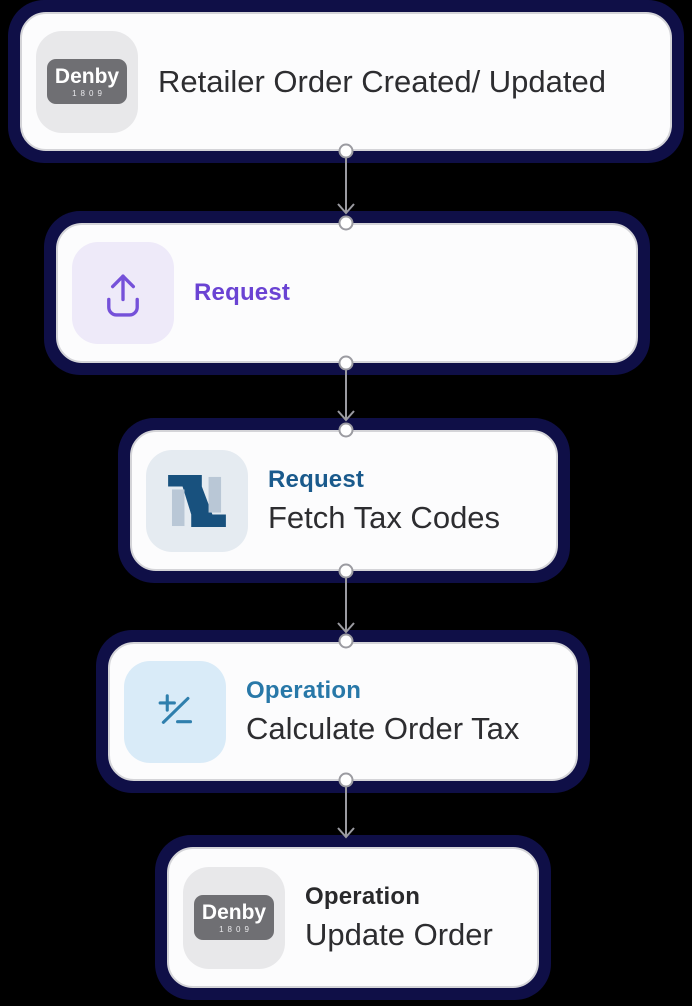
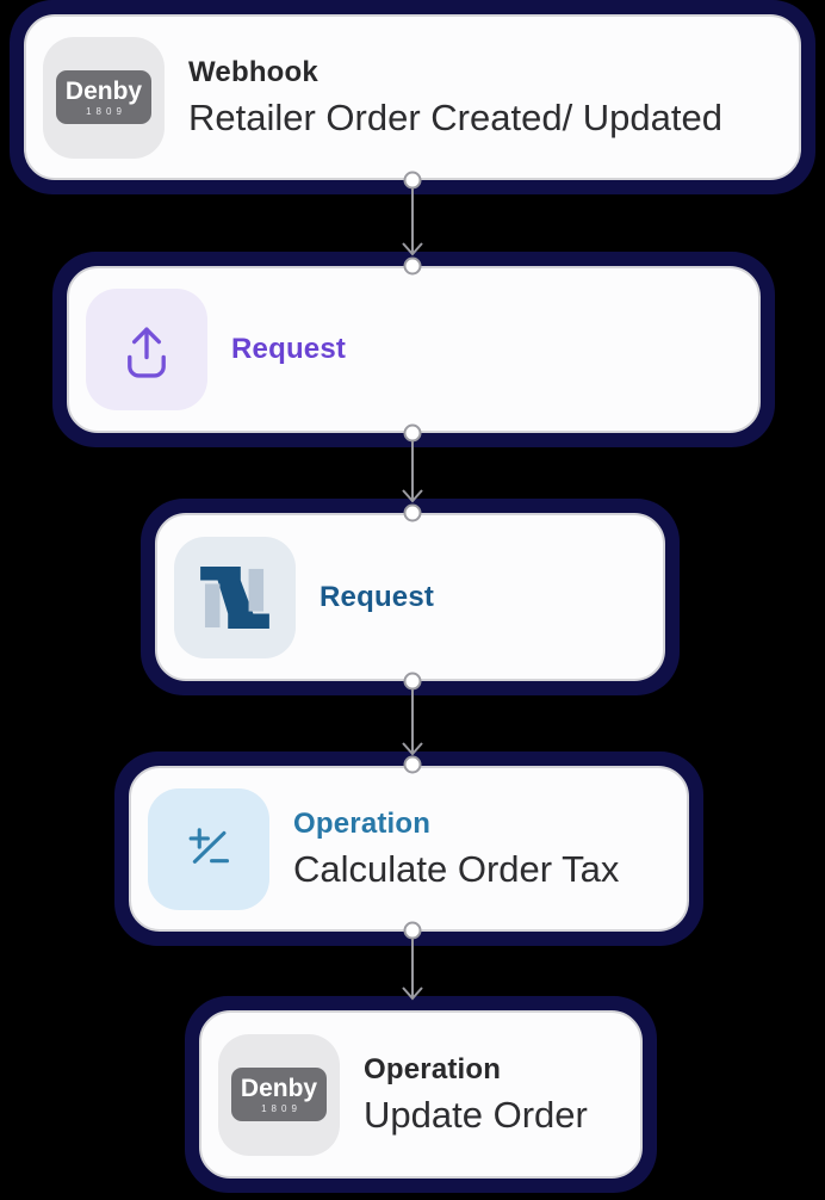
  Denby
  1809
+ Webhook
  Retailer Order Created/ Updated
  Request
  Request
- Fetch Tax Codes
  Operation
  Calculate Order Tax
  Denby
  1809
  Operation
  Update Order
